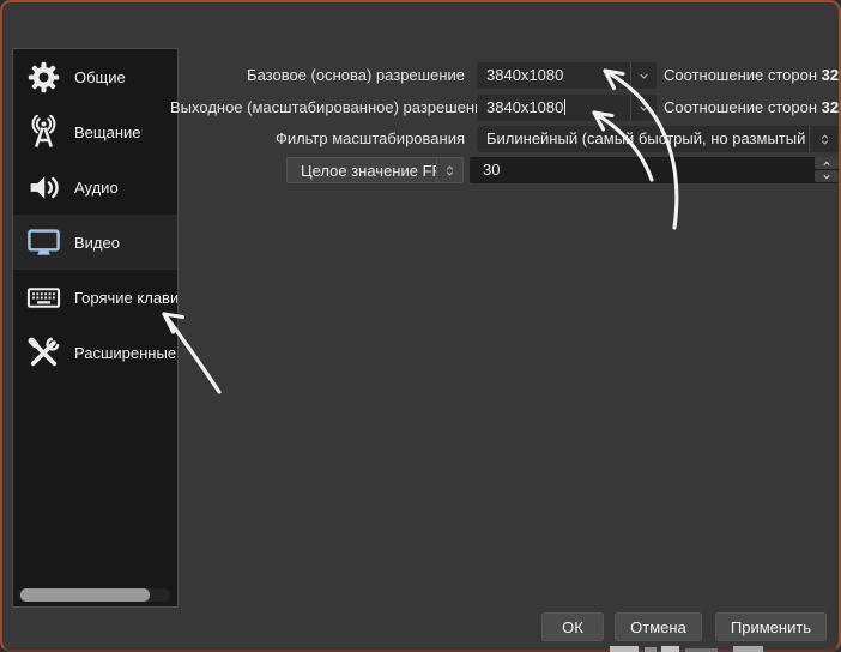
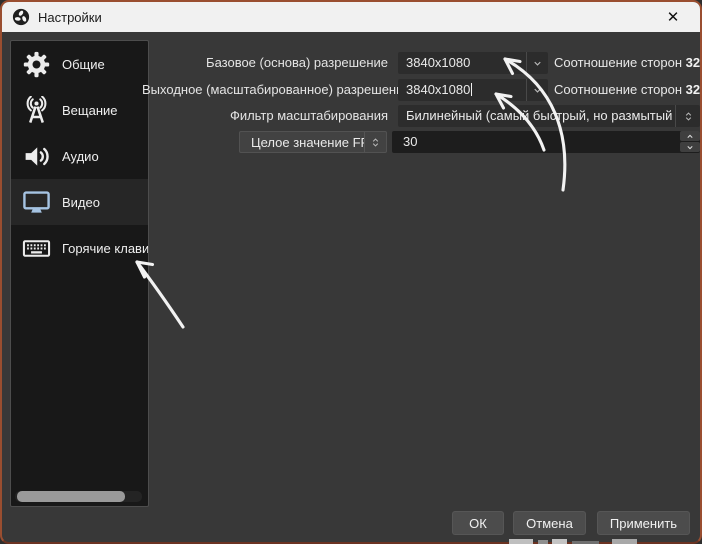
+ Настройки
+ ✕
  Общие
  Вещание
  Аудио
  Видео
  Горячие клави
- Расширенные
  Базовое (основа) разрешение
  3840x1080
  Соотношение сторон 32
  Выходное (масштабированное) разреше
  3840x1080
  Соотношение сторон 32
  Фильтр масштабирования
  Билинейный (самый быстрый, но размытый
  Целое значение F
  30
  ОК
  Отмена
  Применить
